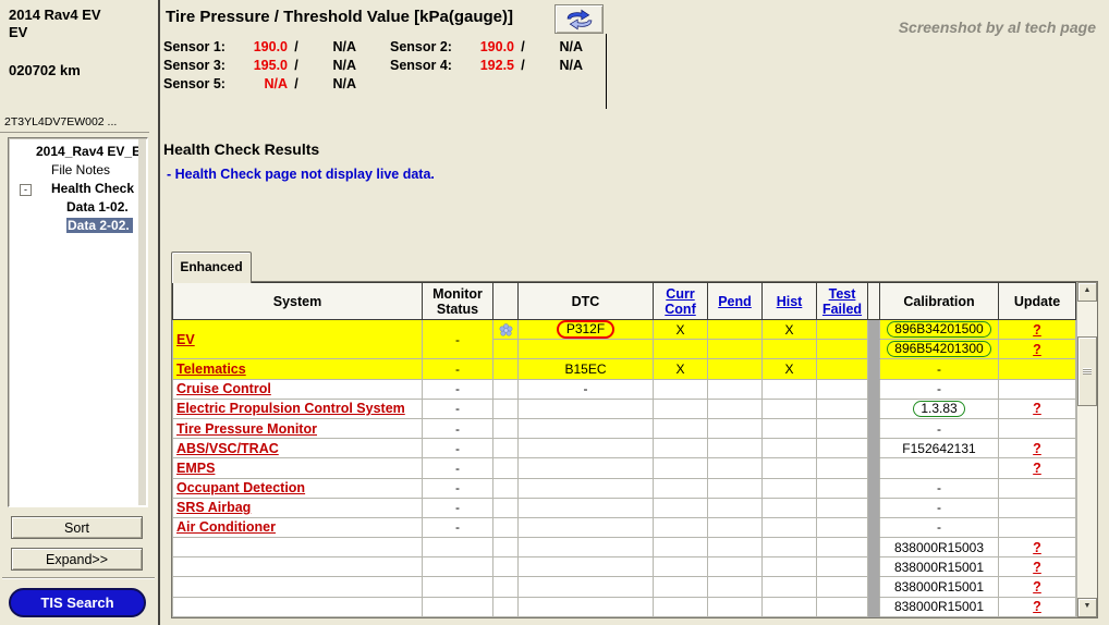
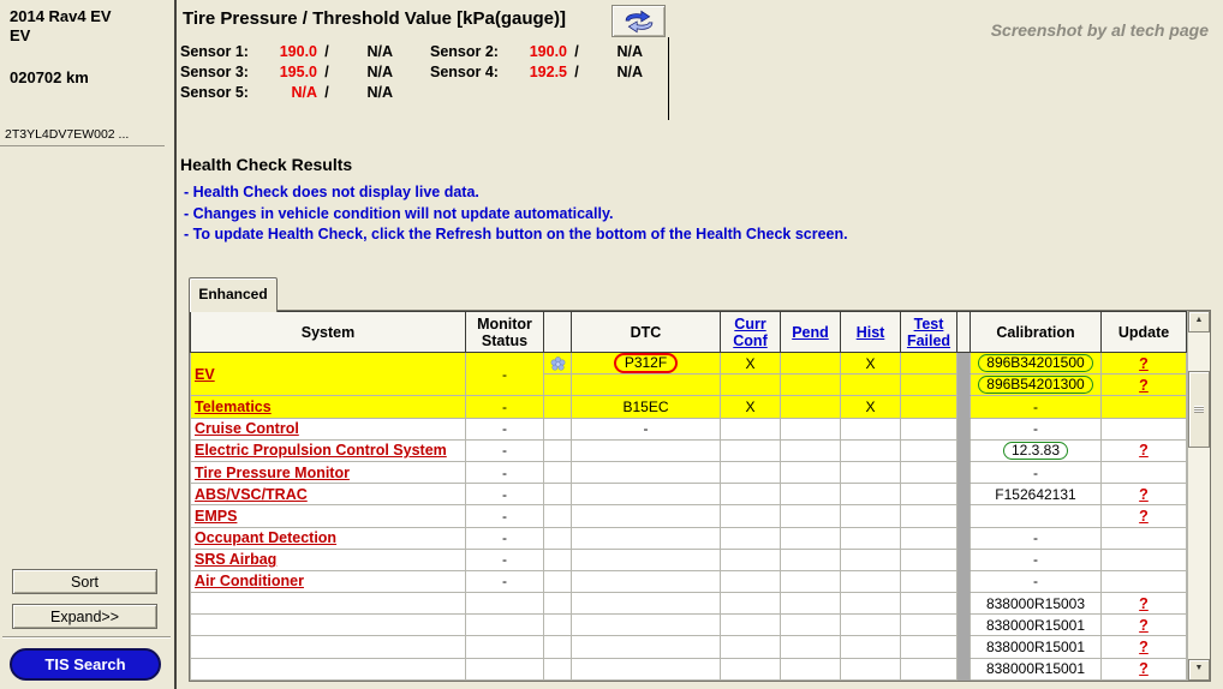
  2014 Rav4 EV
  EV
  020702 km
  2T3YL4DV7EW002 ...
- 2014_Rav4 EV_E
- File Notes
- -
- Health Check
- Data 1-02.
- Data 2-02.
  Sort
  Expand>>
  TIS Search
  Tire Pressure / Threshold Value [kPa(gauge)]
  Screenshot by al tech page
  Sensor 1:
  190.0
  /
  N/A
  Sensor 2:
  190.0
  /
  N/A
  Sensor 3:
  195.0
  /
  N/A
  Sensor 4:
  192.5
  /
  N/A
  Sensor 5:
  N/A
  /
  N/A
  Health Check Results
- - Health Check page not display live data.
+ - Health Check does not display live data.
+ - Changes in vehicle condition will not update automatically.
+ - To update Health Check, click the Refresh button on the bottom of the Health Check screen.
  Enhanced
  System	Monitor Status		DTC	Curr Conf	Pend	Hist	Test Failed		Calibration	Update
  EV	-		P312F	X		X			896B34201500	?
  							896B54201300	?
  Telematics	-		B15EC	X		X			-
  Cruise Control	-		-						-
- Electric Propulsion Control System	-								1.3.83	?
+ Electric Propulsion Control System	-								12.3.83	?
  Tire Pressure Monitor	-								-
  ABS/VSC/TRAC	-								F152642131	?
  EMPS	-									?
  Occupant Detection	-								-
  SRS Airbag	-								-
  Air Conditioner	-								-
  									838000R15003	?
  									838000R15001	?
  									838000R15001	?
  									838000R15001	?
